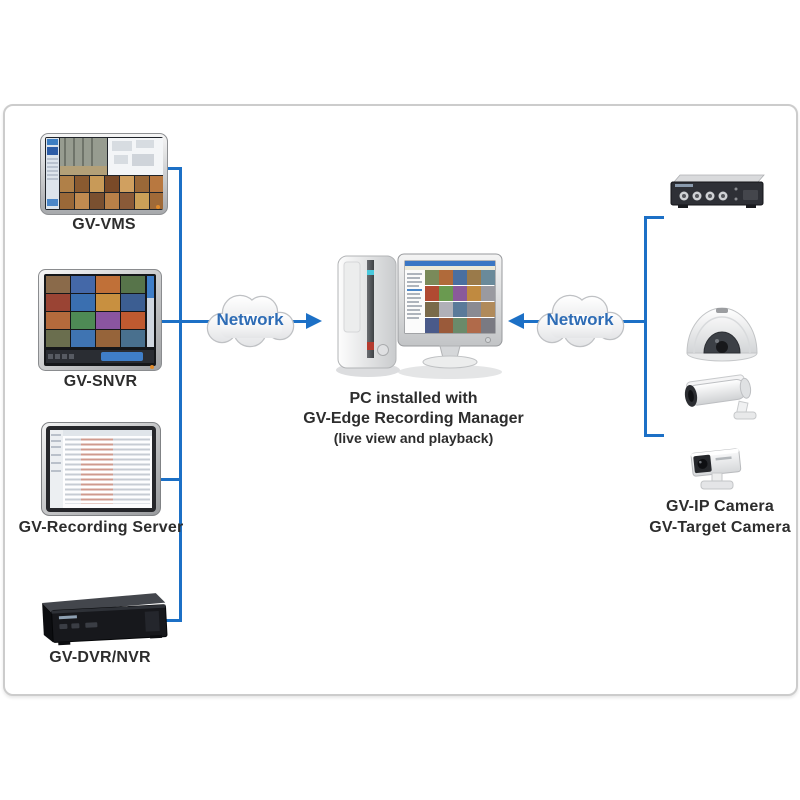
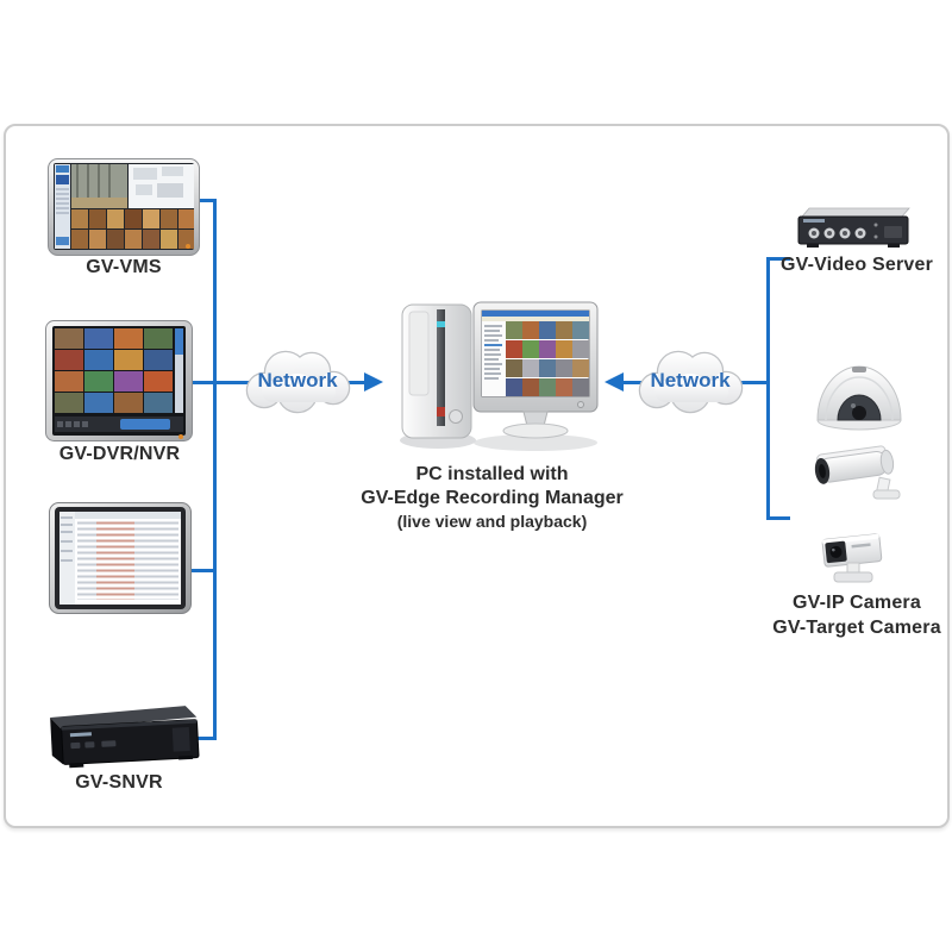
  Network
  Network
  GV-VMS
- GV-SNVR
+ GV-DVR/NVR
- GV-Recording Server
- GV-DVR/NVR
+ GV-SNVR
  PC installed with
  GV-Edge Recording Manager
  (live view and playback)
+ GV-Video Server
  GV-IP Camera
  GV-Target Camera
